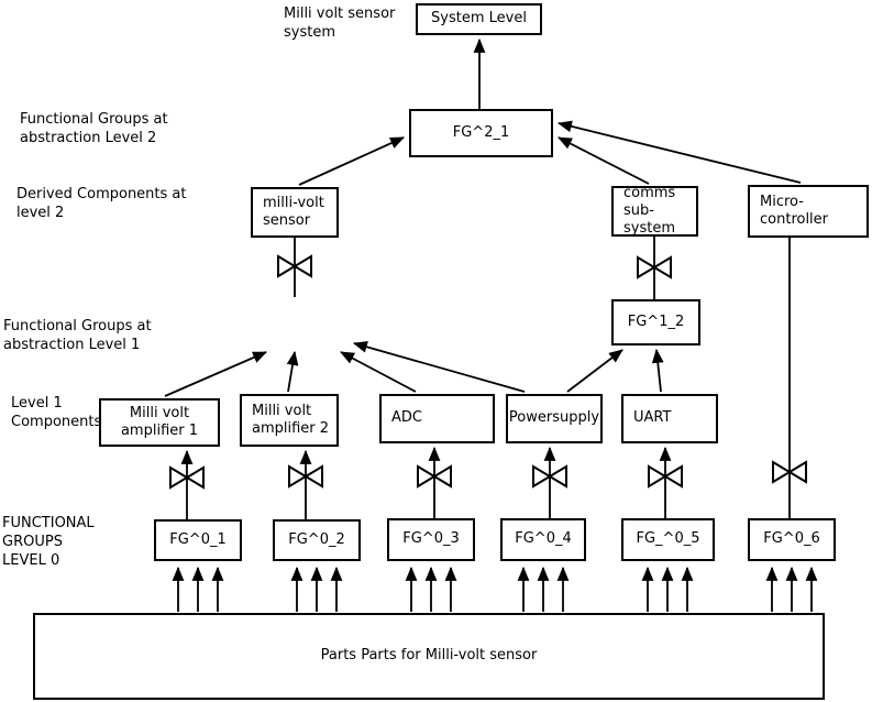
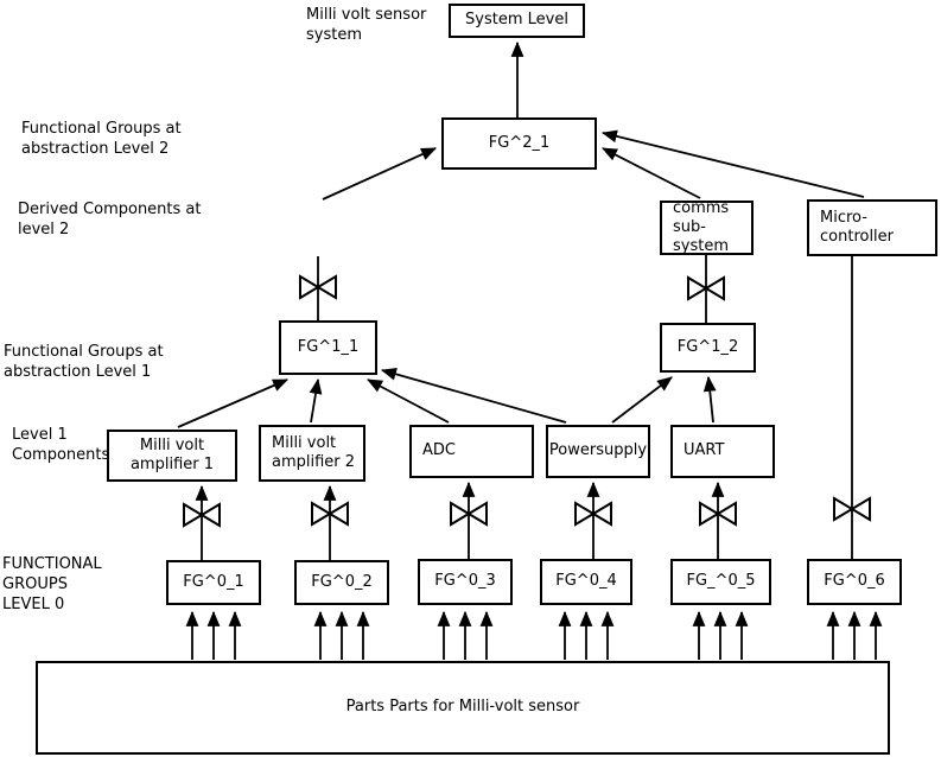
  Milli volt sensor
  system
  Functional Groups at
  abstraction Level 2
  Derived Components at
  level 2
  Functional Groups at
  abstraction Level 1
  Level 1
  Components
  FUNCTIONAL
  GROUPS
  LEVEL 0
  System Level
  FG^2_1
- milli-volt
- sensor
  comms
  sub-system
  Micro-
  controller
+ FG^1_1
  FG^1_2
  Milli volt
  amplifier 1
  Milli volt
  amplifier 2
  ADC
  Powersupply
  UART
  FG^0_1
  FG^0_2
  FG^0_3
  FG^0_4
  FG_^0_5
  FG^0_6
  Parts Parts for Milli-volt sensor
